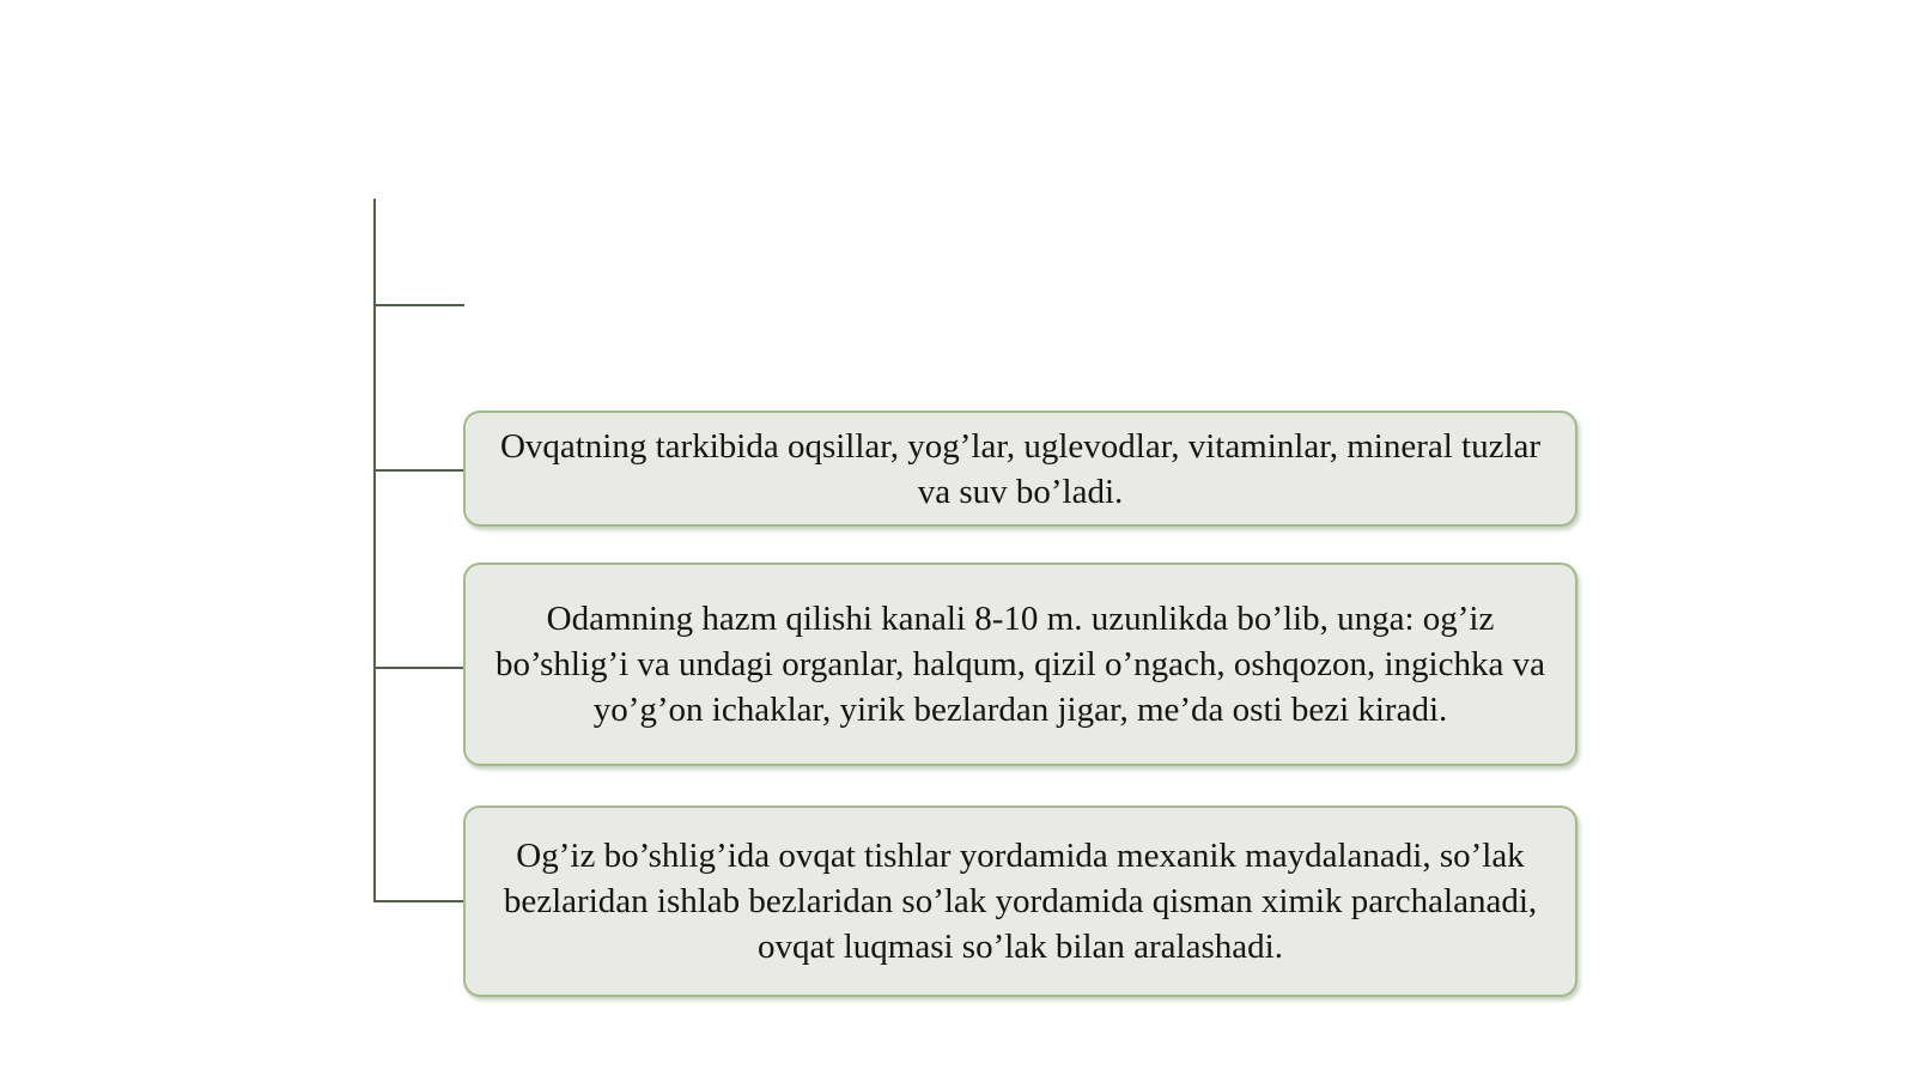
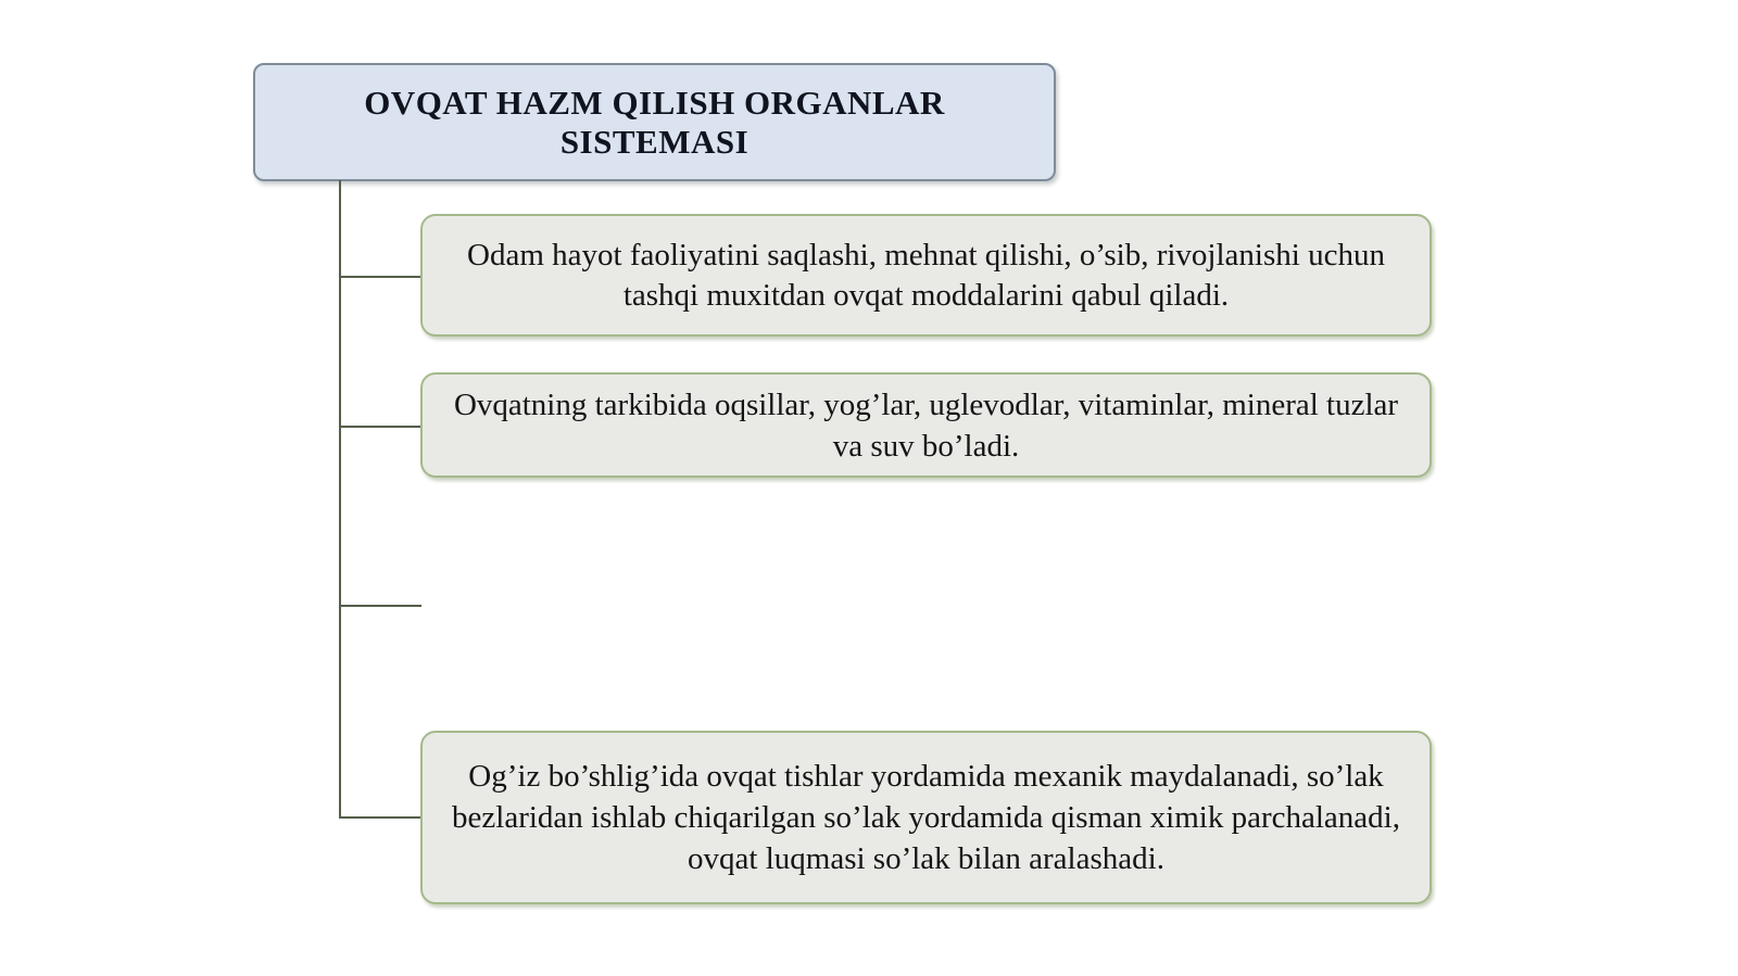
+ OVQAT HAZM QILISH ORGANLAR SISTEMASI
+ Odam hayot faoliyatini saqlashi, mehnat qilishi, o’sib, rivojlanishi uchun tashqi muxitdan ovqat moddalarini qabul qiladi.
  Ovqatning tarkibida oqsillar, yog’lar, uglevodlar, vitaminlar, mineral tuzlar va suv bo’ladi.
- Odamning hazm qilishi kanali 8-10 m. uzunlikda bo’lib, unga: og’iz bo’shlig’i va undagi organlar, halqum, qizil o’ngach, oshqozon, ingichka va yo’g’on ichaklar, yirik bezlardan jigar, me’da osti bezi kiradi.
- Og’iz bo’shlig’ida ovqat tishlar yordamida mexanik maydalanadi, so’lak bezlaridan ishlab bezlaridan so’lak yordamida qisman ximik parchalanadi, ovqat luqmasi so’lak bilan aralashadi.
+ Og’iz bo’shlig’ida ovqat tishlar yordamida mexanik maydalanadi, so’lak bezlaridan ishlab chiqarilgan so’lak yordamida qisman ximik parchalanadi, ovqat luqmasi so’lak bilan aralashadi.
